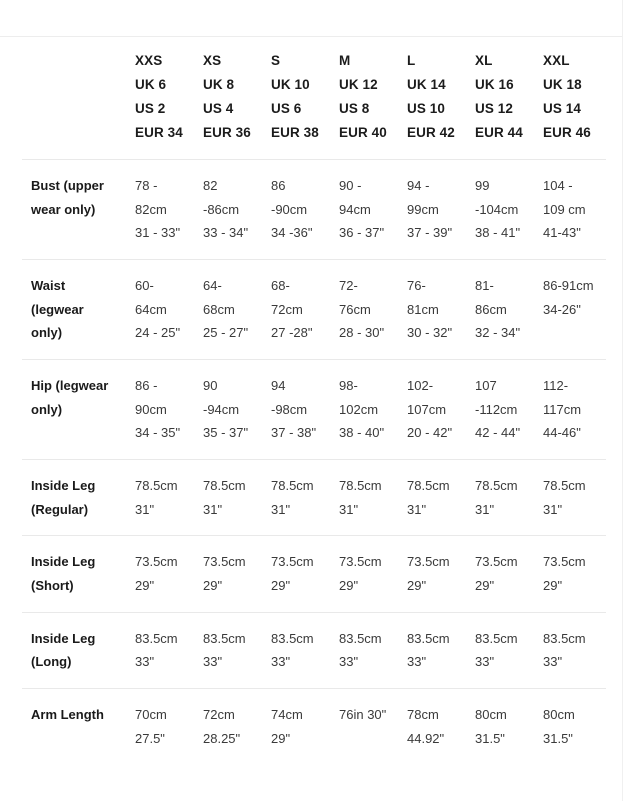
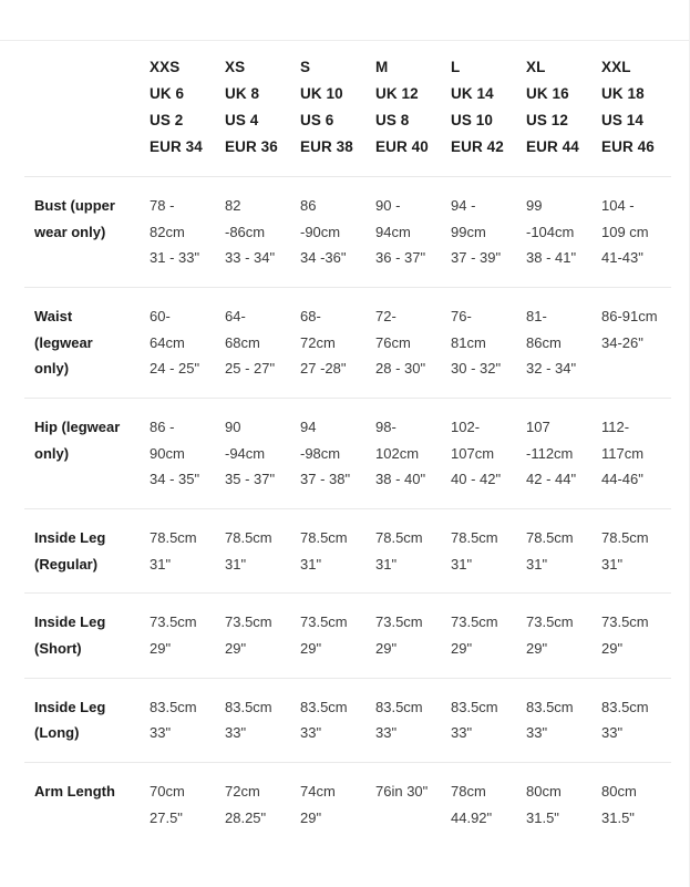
  	XXSUK 6US 2EUR 34	XSUK 8US 4EUR 36	SUK 10US 6EUR 38	MUK 12US 8EUR 40	LUK 14US 10EUR 42	XLUK 16US 12EUR 44	XXLUK 18US 14EUR 46
  Bust (upper wear only)	78 - 82cm 31 - 33"	82 -86cm 33 - 34"	86 -90cm 34 -36"	90 - 94cm 36 - 37"	94 - 99cm 37 - 39"	99 -104cm 38 - 41"	104 - 109 cm 41-43"
  Waist (legwear only)	60-64cm 24 - 25"	64-68cm 25 - 27"	68-72cm 27 -28"	72-76cm 28 - 30"	76-81cm 30 - 32"	81-86cm 32 - 34"	86-91cm 34-26"
- Hip (legwear only)	86 - 90cm 34 - 35"	90 -94cm 35 - 37"	94 -98cm 37 - 38"	98-102cm 38 - 40"	102-107cm 20 - 42"	107 -112cm 42 - 44"	112-117cm 44-46"
+ Hip (legwear only)	86 - 90cm 34 - 35"	90 -94cm 35 - 37"	94 -98cm 37 - 38"	98-102cm 38 - 40"	102-107cm 40 - 42"	107 -112cm 42 - 44"	112-117cm 44-46"
  Inside Leg (Regular)	78.5cm 31"	78.5cm 31"	78.5cm 31"	78.5cm 31"	78.5cm 31"	78.5cm 31"	78.5cm 31"
  Inside Leg (Short)	73.5cm 29"	73.5cm 29"	73.5cm 29"	73.5cm 29"	73.5cm 29"	73.5cm 29"	73.5cm 29"
  Inside Leg (Long)	83.5cm 33"	83.5cm 33"	83.5cm 33"	83.5cm 33"	83.5cm 33"	83.5cm 33"	83.5cm 33"
  Arm Length	70cm 27.5"	72cm 28.25"	74cm 29"	76in 30"	78cm 44.92"	80cm 31.5"	80cm 31.5"
